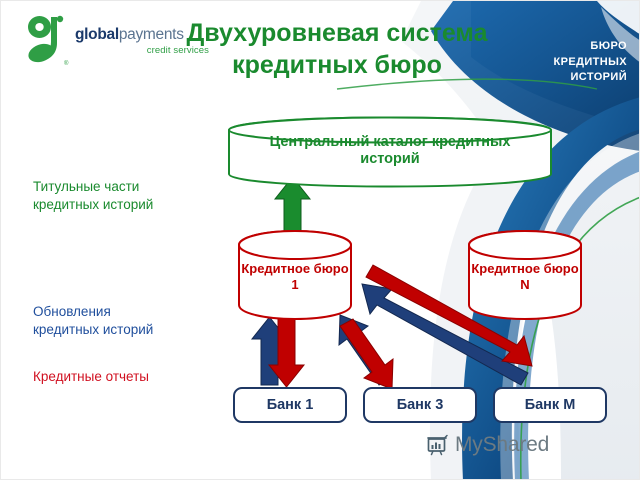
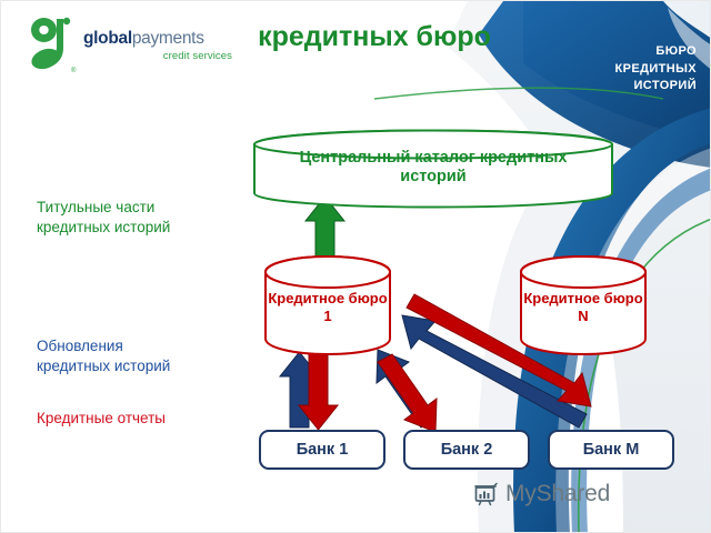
  globalpayments
  credit services
- Двухуровневая система
  кредитных бюро
  БЮРО
  КРЕДИТНЫХ
  ИСТОРИЙ
  Титульные части
  кредитных историй
  Обновления
  кредитных историй
  Кредитные отчеты
  Центральный каталог кредитных историй
  Кредитное бюро 1
  Кредитное бюро N
  Банк 1
- Банк 3
+ Банк 2
  Банк М
  MyShared
